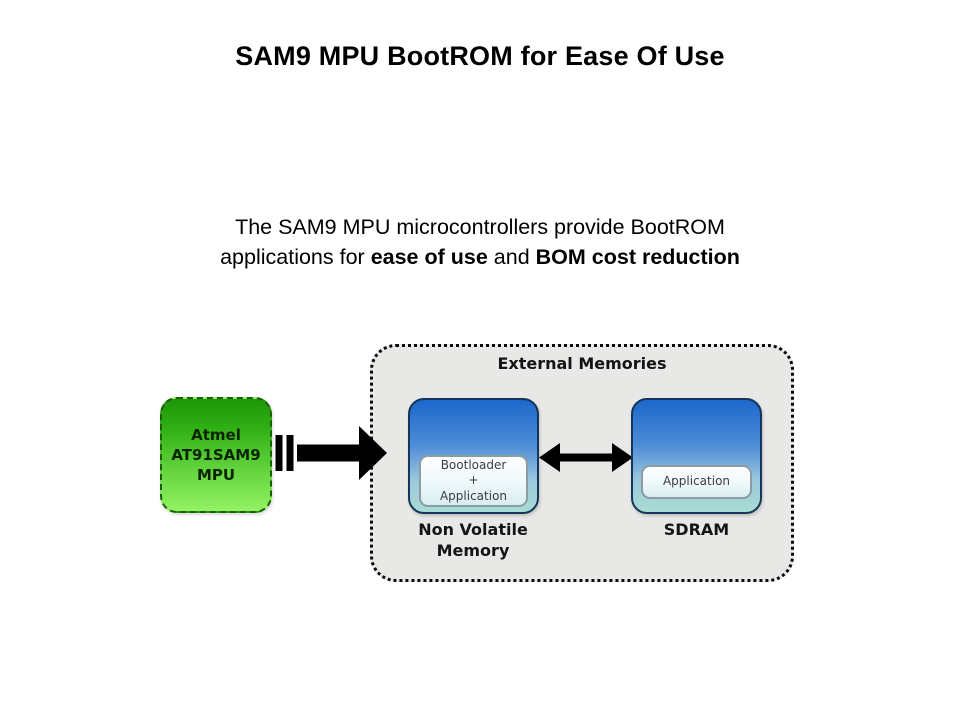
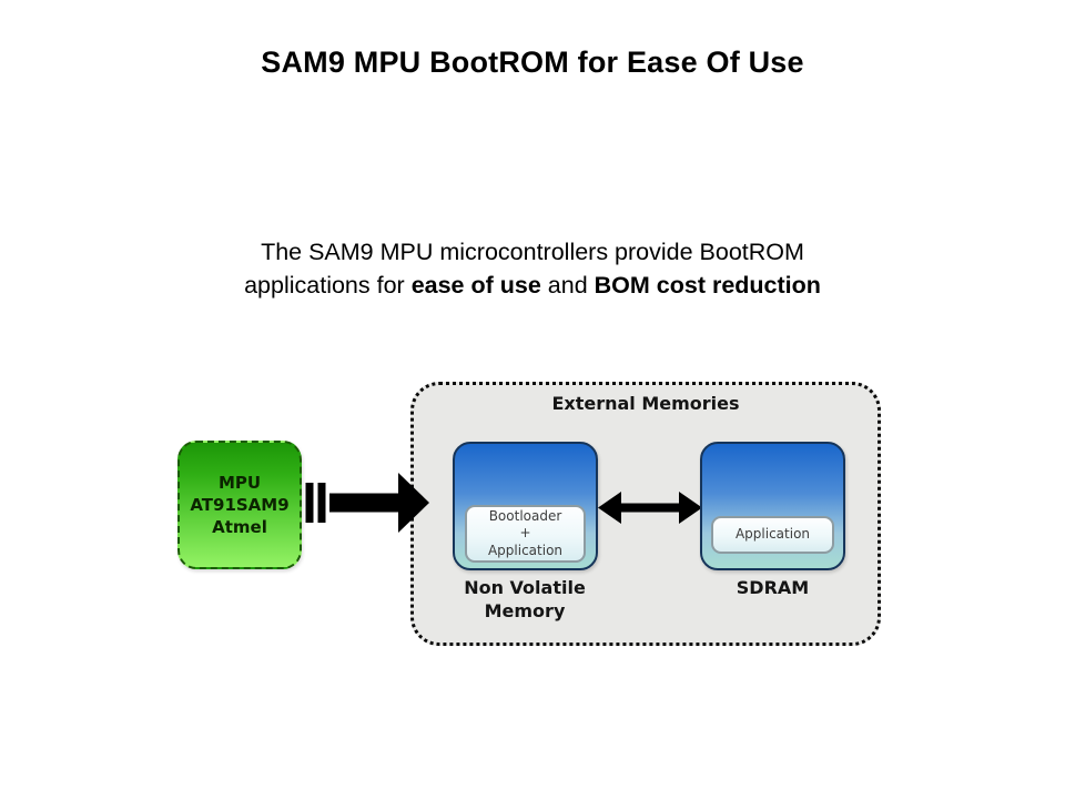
  SAM9 MPU BootROM for Ease Of Use
  The SAM9 MPU microcontrollers provide BootROM
  applications for ease of use and BOM cost reduction
  External Memories
- Atmel
+ MPU
  AT91SAM9
- MPU
+ Atmel
  Bootloader
  +
  Application
  Non Volatile Memory
  Application
  SDRAM
